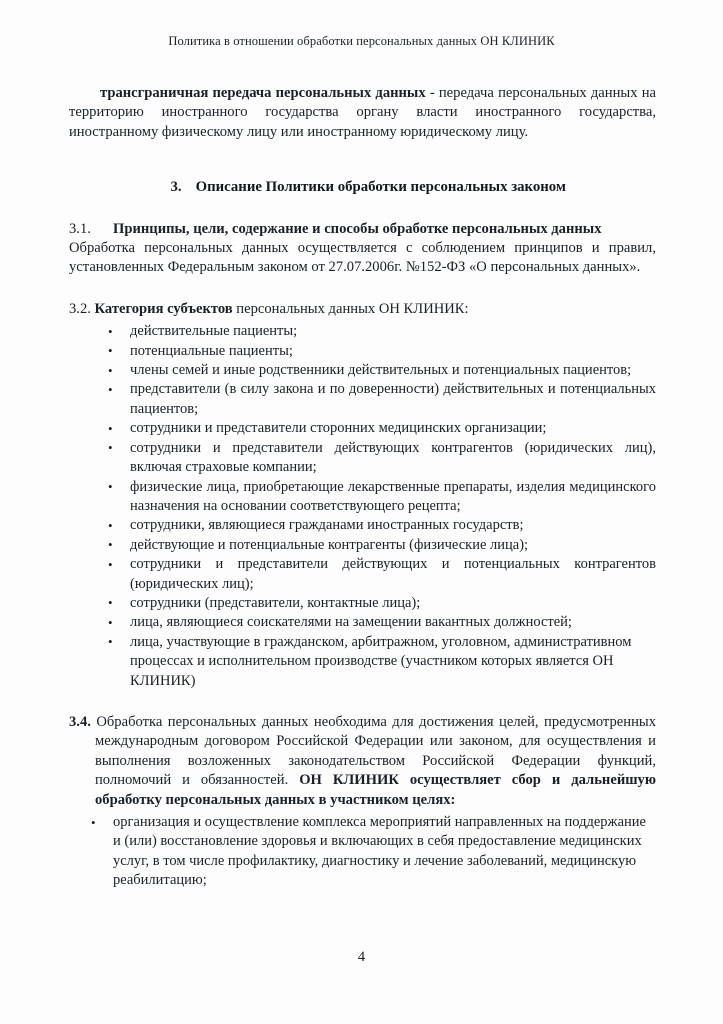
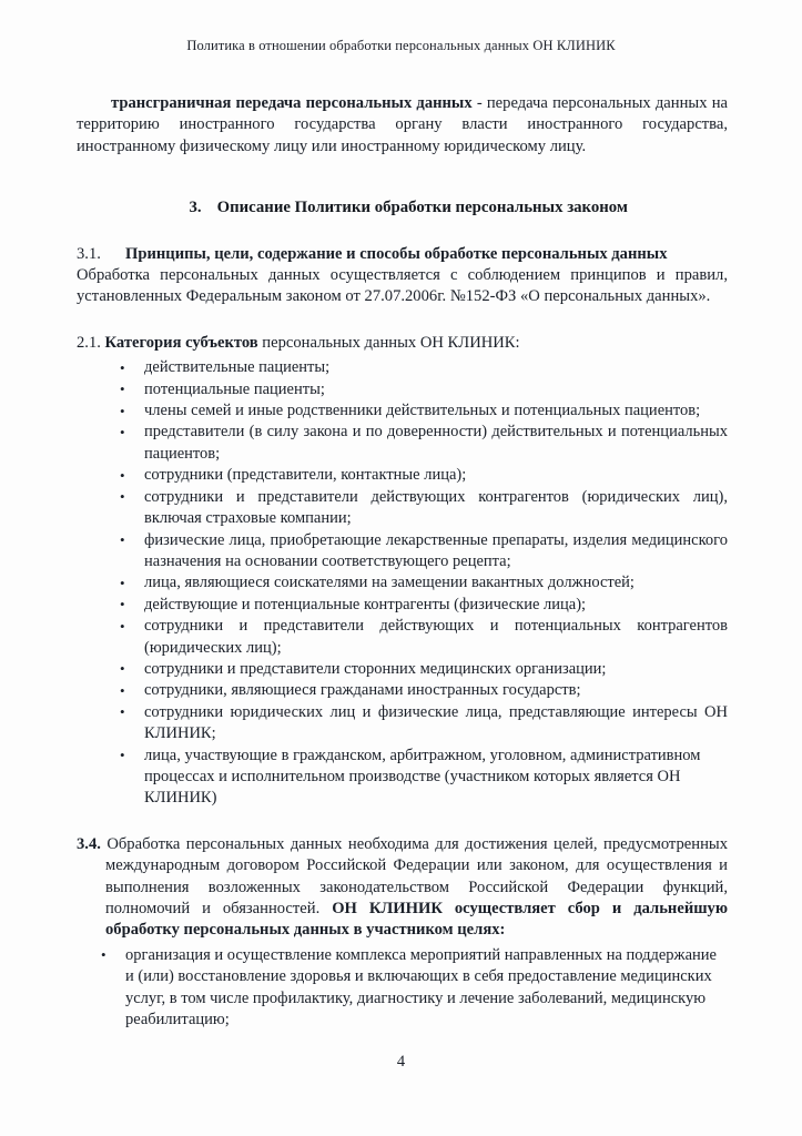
  Политика в отношении обработки персональных данных ОН КЛИНИК
  трансграничная передача персональных данных - передача персональных данных на территорию иностранного государства органу власти иностранного государства, иностранному физическому лицу или иностранному юридическому лицу.
  3. Описание Политики обработки персональных законом
  3.1. Принципы, цели, содержание и способы обработке персональных данных
  Обработка персональных данных осуществляется с соблюдением принципов и правил, установленных Федеральным законом от 27.07.2006г. №152-ФЗ «О персональных данных».
- 3.2. Категория субъектов персональных данных ОН КЛИНИК:
+ 2.1. Категория субъектов персональных данных ОН КЛИНИК:
  действительные пациенты;
  потенциальные пациенты;
  члены семей и иные родственники действительных и потенциальных пациентов;
  представители (в силу закона и по доверенности) действительных и потенциальных пациентов;
- сотрудники и представители сторонних медицинских организации;
+ сотрудники (представители, контактные лица);
  сотрудники и представители действующих контрагентов (юридических лиц), включая страховые компании;
  физические лица, приобретающие лекарственные препараты, изделия медицинского назначения на основании соответствующего рецепта;
- сотрудники, являющиеся гражданами иностранных государств;
+ лица, являющиеся соискателями на замещении вакантных должностей;
  действующие и потенциальные контрагенты (физические лица);
  сотрудники и представители действующих и потенциальных контрагентов (юридических лиц);
- сотрудники (представители, контактные лица);
+ сотрудники и представители сторонних медицинских организации;
- лица, являющиеся соискателями на замещении вакантных должностей;
+ сотрудники, являющиеся гражданами иностранных государств;
+ сотрудники юридических лиц и физические лица, представляющие интересы ОН КЛИНИК;
  лица, участвующие в гражданском, арбитражном, уголовном, административном процессах и исполнительном производстве (участником которых является ОН КЛИНИК)
  3.4. Обработка персональных данных необходима для достижения целей, предусмотренных международным договором Российской Федерации или законом, для осуществления и выполнения возложенных законодательством Российской Федерации функций, полномочий и обязанностей. ОН КЛИНИК осуществляет сбор и дальнейшую обработку персональных данных в участником целях:
  организация и осуществление комплекса мероприятий направленных на поддержание и (или) восстановление здоровья и включающих в себя предоставление медицинских услуг, в том числе профилактику, диагностику и лечение заболеваний, медицинскую реабилитацию;
  4
